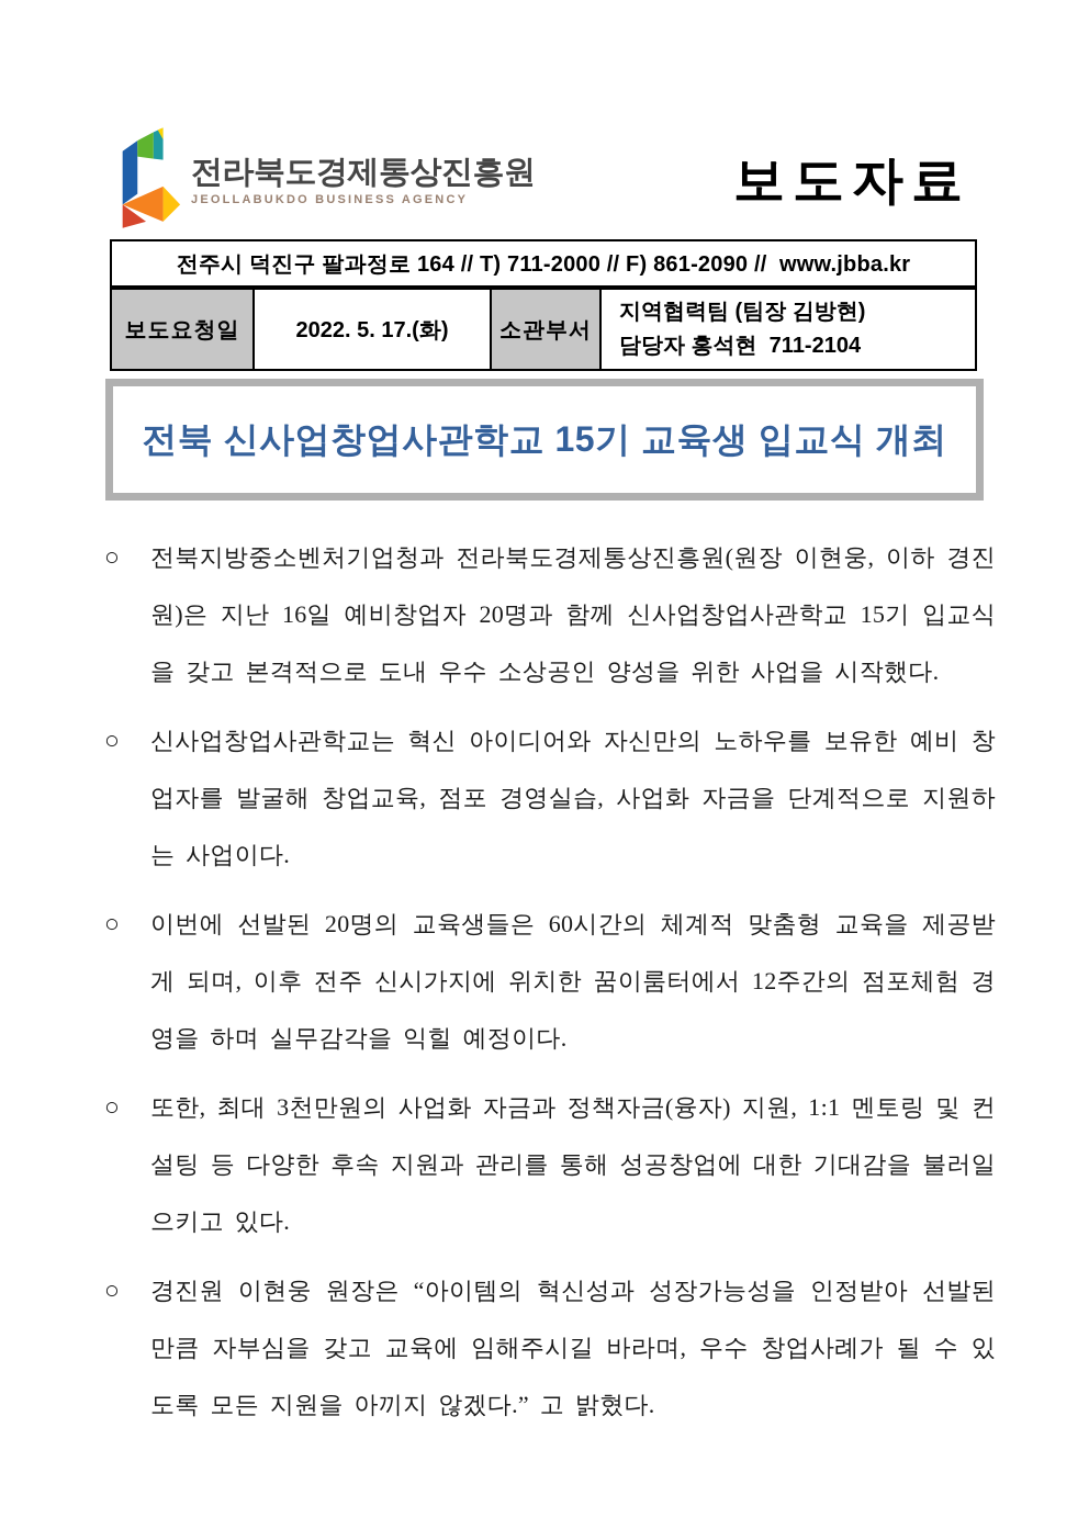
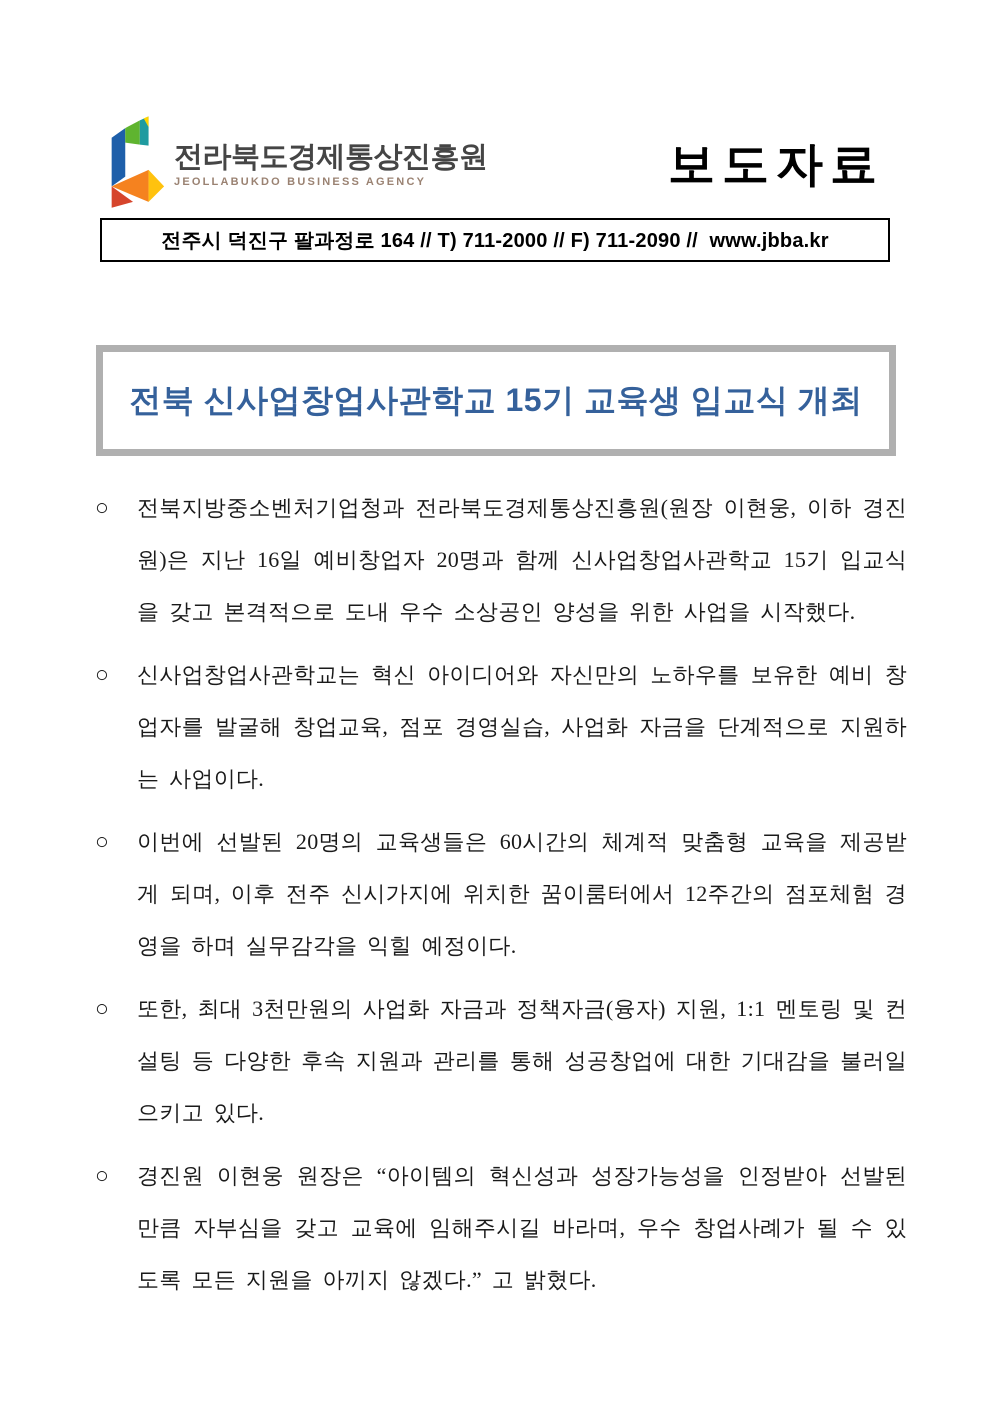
  전라북도경제통상진흥원
  JEOLLABUKDO BUSINESS AGENCY
  보도자료
- 전주시 덕진구 팔과정로 164 // T) 711-2000 // F) 861-2090 // www.jbba.kr
+ 전주시 덕진구 팔과정로 164 // T) 711-2000 // F) 711-2090 // www.jbba.kr
- 보도요청일	2022. 5. 17.(화)	소관부서	지역협력팀 (팀장 김방현) 담당자 홍석현 711-2104
  전북 신사업창업사관학교 15기 교육생 입교식 개최
  ○
  전북지방중소벤처기업청과 전라북도경제통상진흥원(원장 이현웅, 이하 경진원)은 지난 16일 예비창업자 20명과 함께 신사업창업사관학교 15기 입교식을 갖고 본격적으로 도내 우수 소상공인 양성을 위한 사업을 시작했다.
  ○
  신사업창업사관학교는 혁신 아이디어와 자신만의 노하우를 보유한 예비 창업자를 발굴해 창업교육, 점포 경영실습, 사업화 자금을 단계적으로 지원하는 사업이다.
  ○
  이번에 선발된 20명의 교육생들은 60시간의 체계적 맞춤형 교육을 제공받게 되며, 이후 전주 신시가지에 위치한 꿈이룸터에서 12주간의 점포체험 경영을 하며 실무감각을 익힐 예정이다.
  ○
  또한, 최대 3천만원의 사업화 자금과 정책자금(융자) 지원, 1:1 멘토링 및 컨설팅 등 다양한 후속 지원과 관리를 통해 성공창업에 대한 기대감을 불러일으키고 있다.
  ○
  경진원 이현웅 원장은 “아이템의 혁신성과 성장가능성을 인정받아 선발된 만큼 자부심을 갖고 교육에 임해주시길 바라며, 우수 창업사례가 될 수 있도록 모든 지원을 아끼지 않겠다.” 고 밝혔다.
